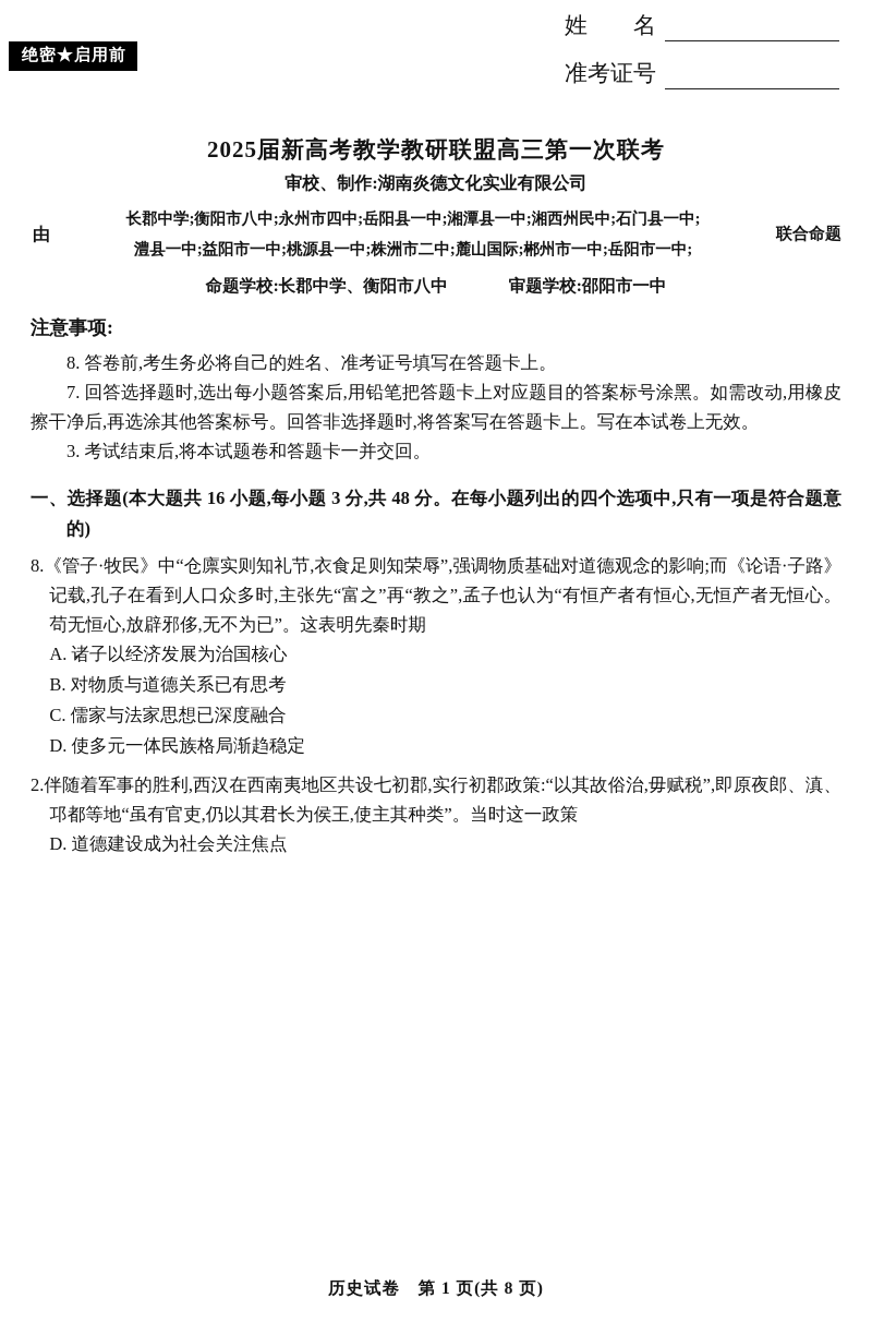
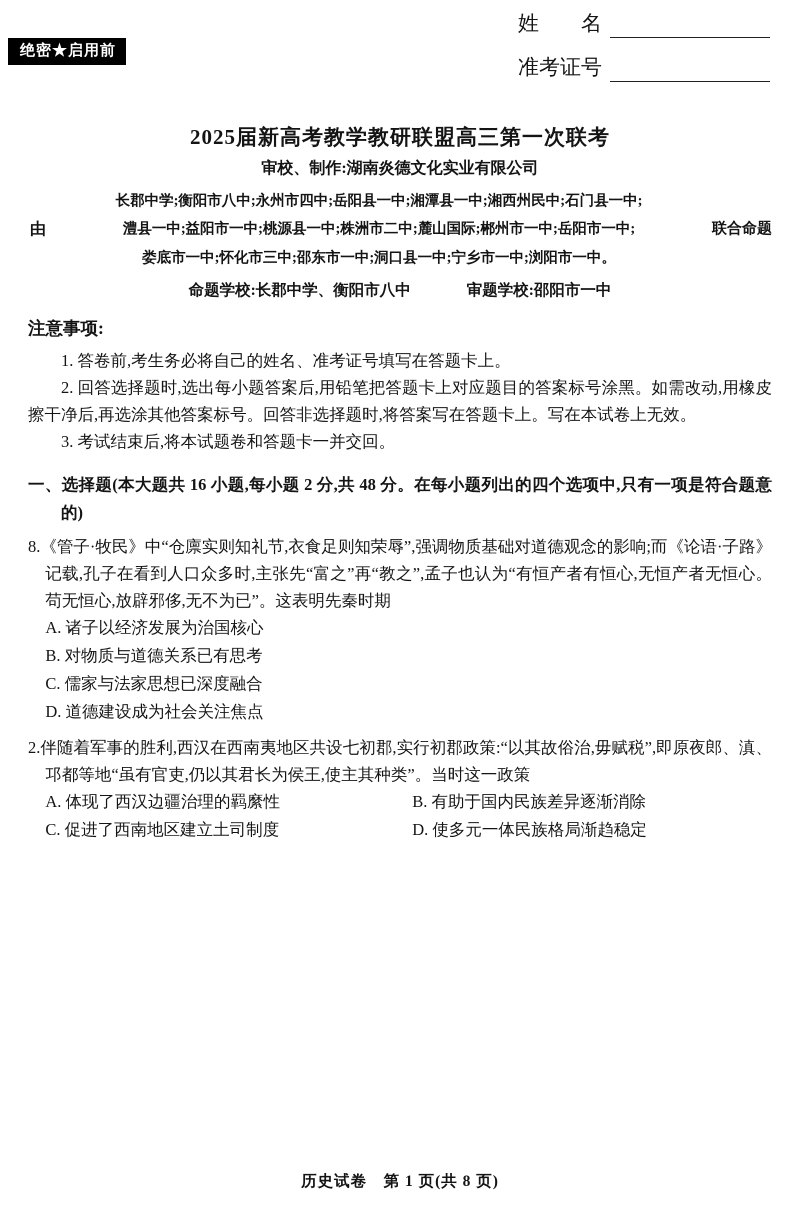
  绝密★启用前
  姓 名
  准考证号
  2025届新高考教学教研联盟高三第一次联考
  审校、制作:湖南炎德文化实业有限公司
  由
  长郡中学;衡阳市八中;永州市四中;岳阳县一中;湘潭县一中;湘西州民中;石门县一中;
  澧县一中;益阳市一中;桃源县一中;株洲市二中;麓山国际;郴州市一中;岳阳市一中;
+ 娄底市一中;怀化市三中;邵东市一中;洞口县一中;宁乡市一中;浏阳市一中。
  联合命题
  命题学校:长郡中学、衡阳市八中
  审题学校:邵阳市一中
  注意事项:
- 8. 答卷前,考生务必将自己的姓名、准考证号填写在答题卡上。
+ 1. 答卷前,考生务必将自己的姓名、准考证号填写在答题卡上。
- 7. 回答选择题时,选出每小题答案后,用铅笔把答题卡上对应题目的答案标号涂黑。如需改动,用橡皮擦干净后,再选涂其他答案标号。回答非选择题时,将答案写在答题卡上。写在本试卷上无效。
+ 2. 回答选择题时,选出每小题答案后,用铅笔把答题卡上对应题目的答案标号涂黑。如需改动,用橡皮擦干净后,再选涂其他答案标号。回答非选择题时,将答案写在答题卡上。写在本试卷上无效。
  3. 考试结束后,将本试题卷和答题卡一并交回。
- 一、选择题(本大题共 16 小题,每小题 3 分,共 48 分。在每小题列出的四个选项中,只有一项是符合题意的)
+ 一、选择题(本大题共 16 小题,每小题 2 分,共 48 分。在每小题列出的四个选项中,只有一项是符合题意的)
  8.《管子·牧民》中“仓廪实则知礼节,衣食足则知荣辱”,强调物质基础对道德观念的影响;而《论语·子路》记载,孔子在看到人口众多时,主张先“富之”再“教之”,孟子也认为“有恒产者有恒心,无恒产者无恒心。苟无恒心,放辟邪侈,无不为已”。这表明先秦时期
  A. 诸子以经济发展为治国核心
  B. 对物质与道德关系已有思考
  C. 儒家与法家思想已深度融合
- D. 使多元一体民族格局渐趋稳定
+ D. 道德建设成为社会关注焦点
  2.伴随着军事的胜利,西汉在西南夷地区共设七初郡,实行初郡政策:“以其故俗治,毋赋税”,即原夜郎、滇、邛都等地“虽有官吏,仍以其君长为侯王,使主其种类”。当时这一政策
+ A. 体现了西汉边疆治理的羁縻性
+ B. 有助于国内民族差异逐渐消除
+ C. 促进了西南地区建立土司制度
- D. 道德建设成为社会关注焦点
+ D. 使多元一体民族格局渐趋稳定
  历史试卷 第 1 页(共 8 页)
